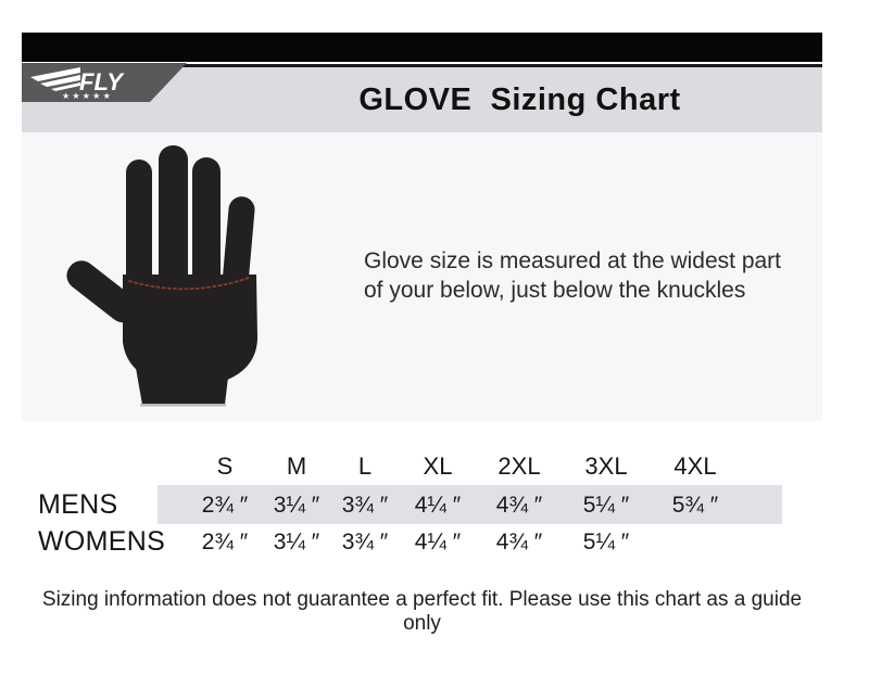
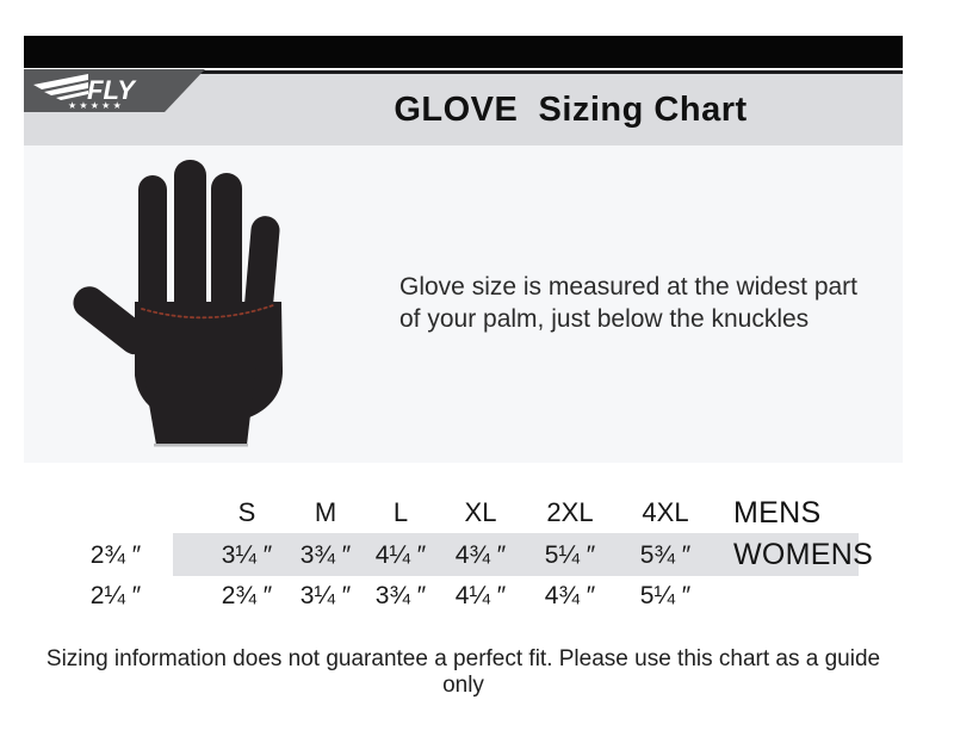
  GLOVE Sizing Chart
  FLY
  ★ ★ ★ ★ ★
  Glove size is measured at the widest part
- of your below, just below the knuckles
+ of your palm, just below the knuckles
  S
  M
  L
  XL
  2XL
- 3XL
  4XL
  MENS
  2¾ ″
  3¼ ″
  3¾ ″
  4¼ ″
  4¾ ″
  5¼ ″
  5¾ ″
  WOMENS
+ 2¼ ″
  2¾ ″
  3¼ ″
  3¾ ″
  4¼ ″
  4¾ ″
  5¼ ″
  Sizing information does not guarantee a perfect fit. Please use this chart as a guide only
